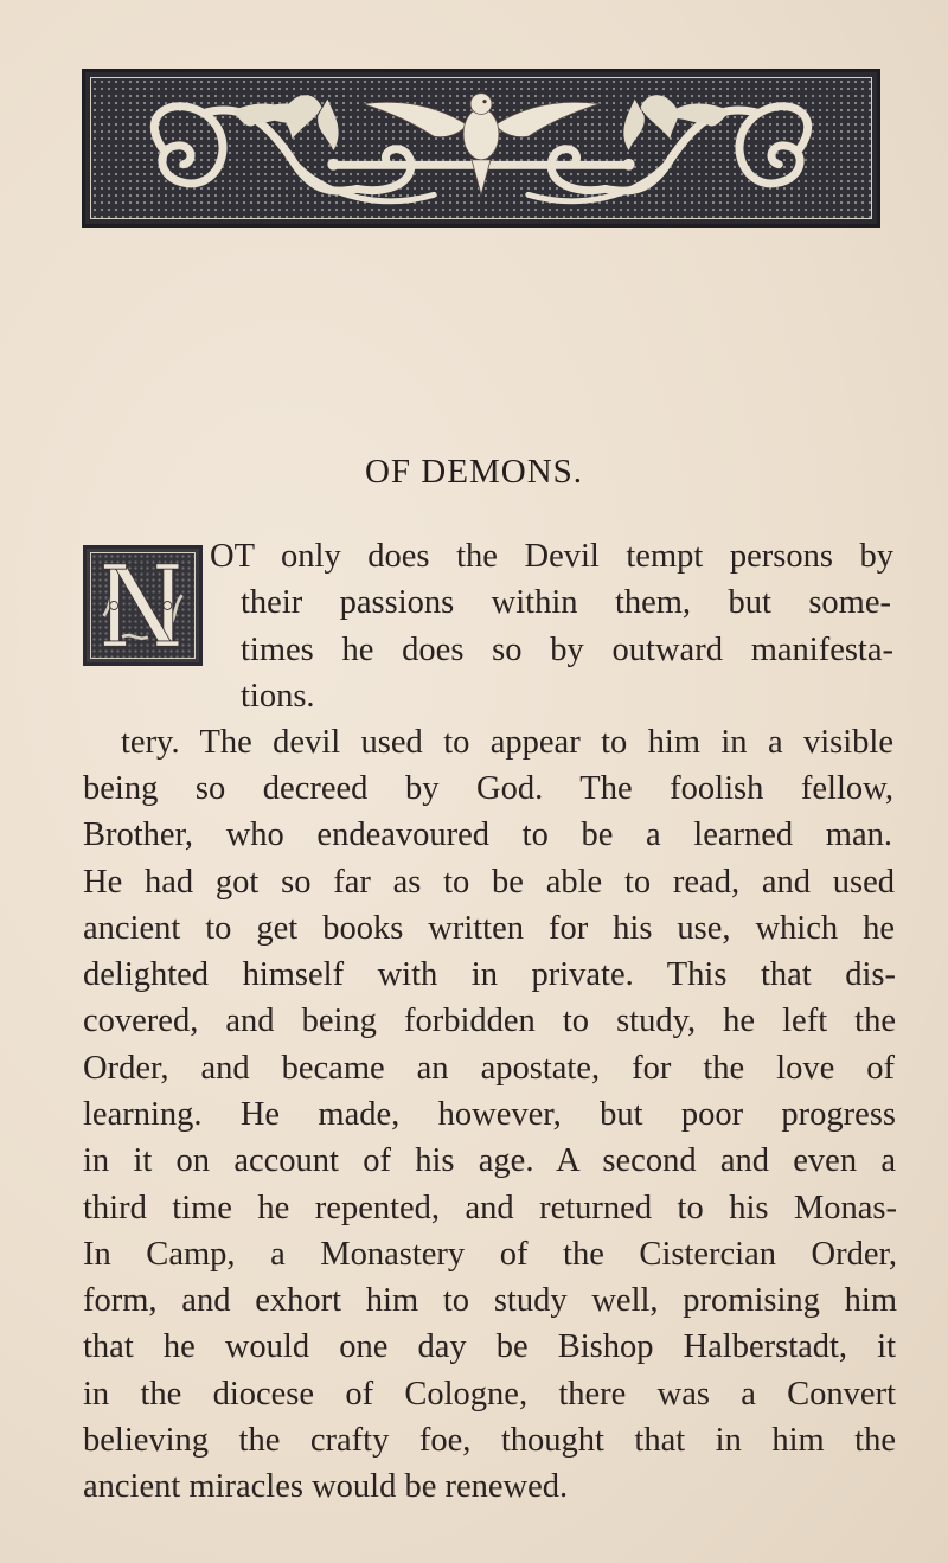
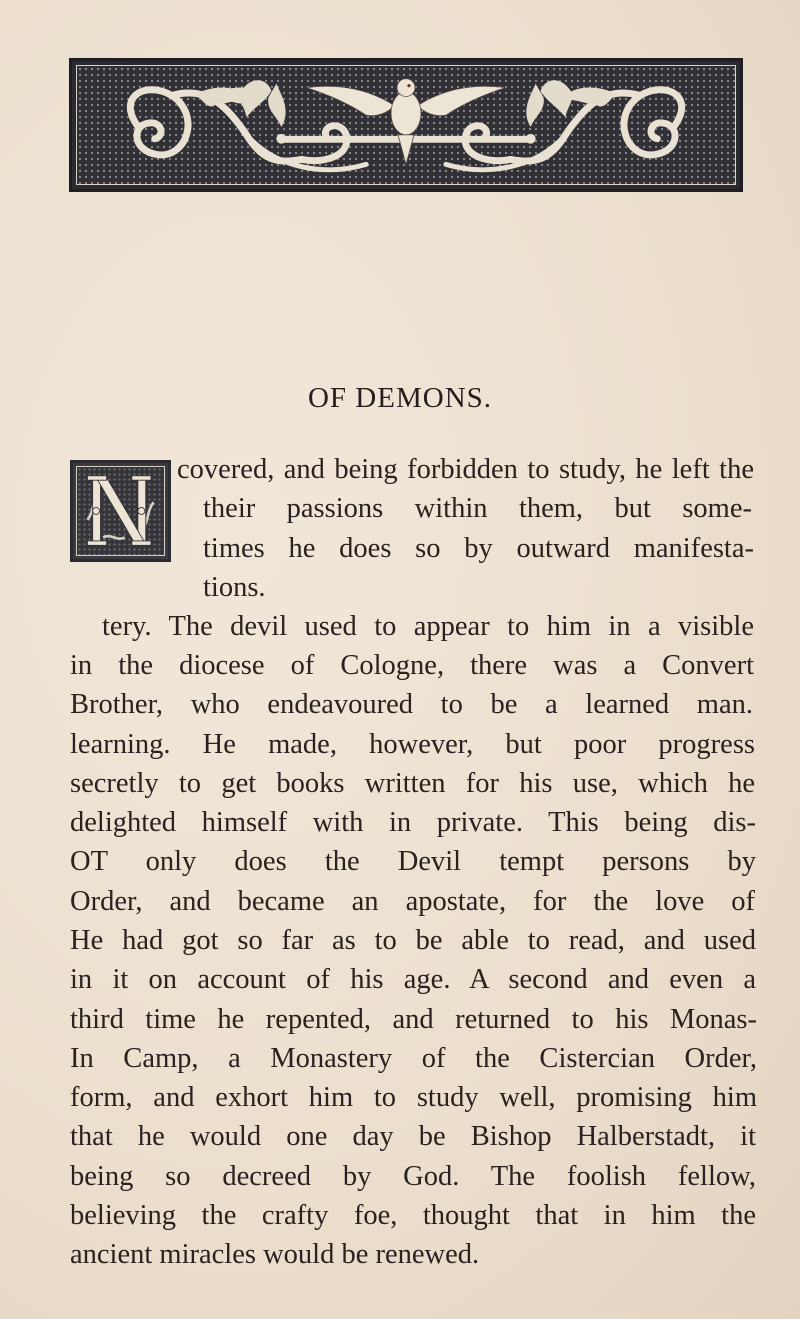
  OF DEMONS.
- OT only does the Devil tempt persons by
+ covered, and being forbidden to study, he left the
  their passions within them, but some-
  times he does so by outward manifesta-
  tions.
  tery. The devil used to appear to him in a visible
- being so decreed by God. The foolish fellow,
+ in the diocese of Cologne, there was a Convert
  Brother, who endeavoured to be a learned man.
- He had got so far as to be able to read, and used
+ learning. He made, however, but poor progress
- ancient to get books written for his use, which he
+ secretly to get books written for his use, which he
- delighted himself with in private. This that dis-
+ delighted himself with in private. This being dis-
- covered, and being forbidden to study, he left the
+ OT only does the Devil tempt persons by
  Order, and became an apostate, for the love of
- learning. He made, however, but poor progress
+ He had got so far as to be able to read, and used
  in it on account of his age. A second and even a
  third time he repented, and returned to his Monas-
  In Camp, a Monastery of the Cistercian Order,
  form, and exhort him to study well, promising him
  that he would one day be Bishop Halberstadt, it
- in the diocese of Cologne, there was a Convert
+ being so decreed by God. The foolish fellow,
  believing the crafty foe, thought that in him the
  ancient miracles would be renewed.
